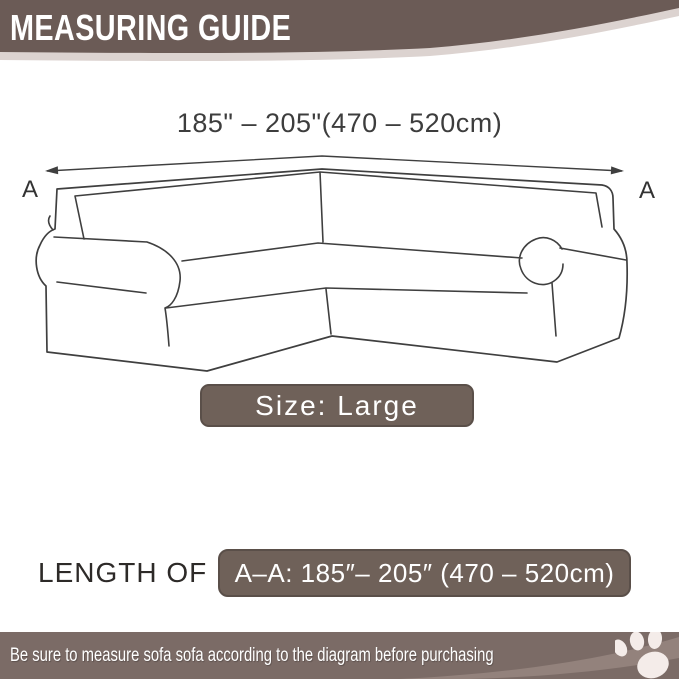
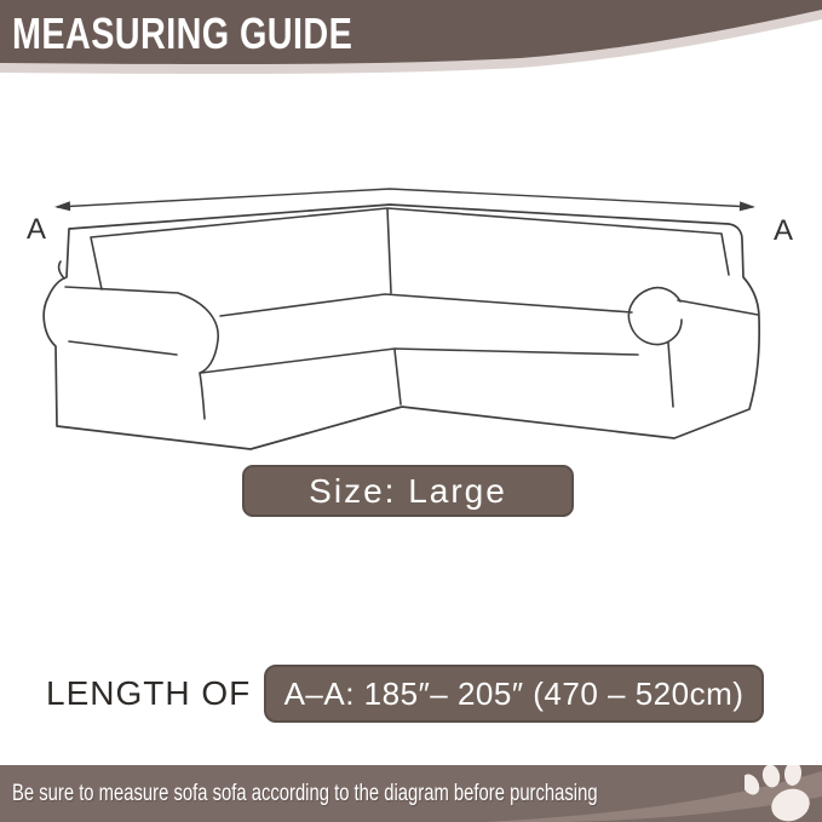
  MEASURING GUIDE
- 185" – 205"(470 – 520cm)
  A
  A
  Size: Large
  LENGTH OF
  A–A: 185″– 205″ (470 – 520cm)
  Be sure to measure sofa sofa according to the diagram before purchasing
